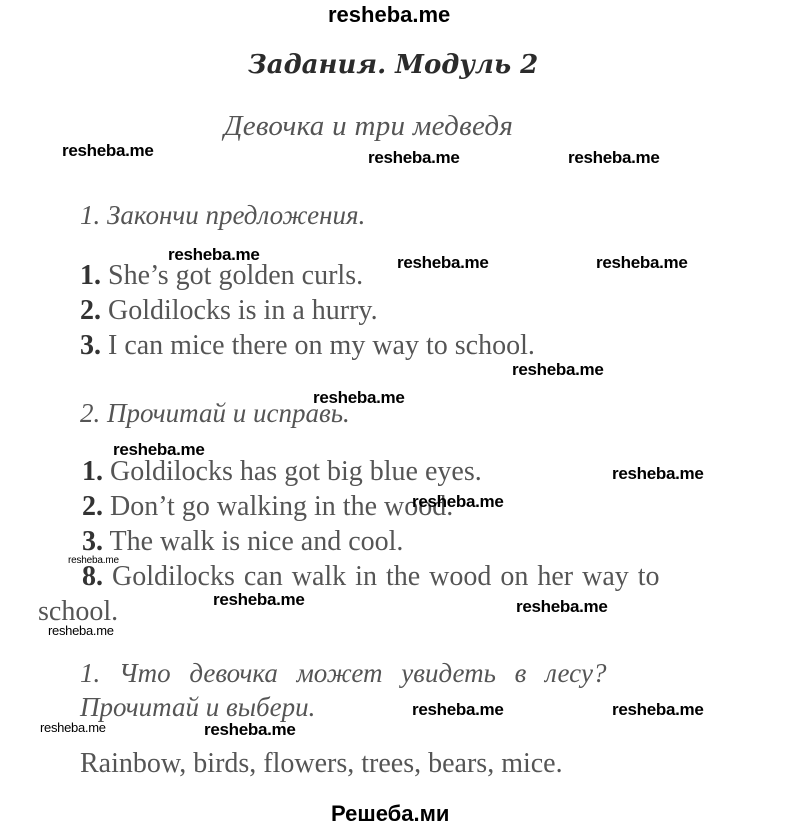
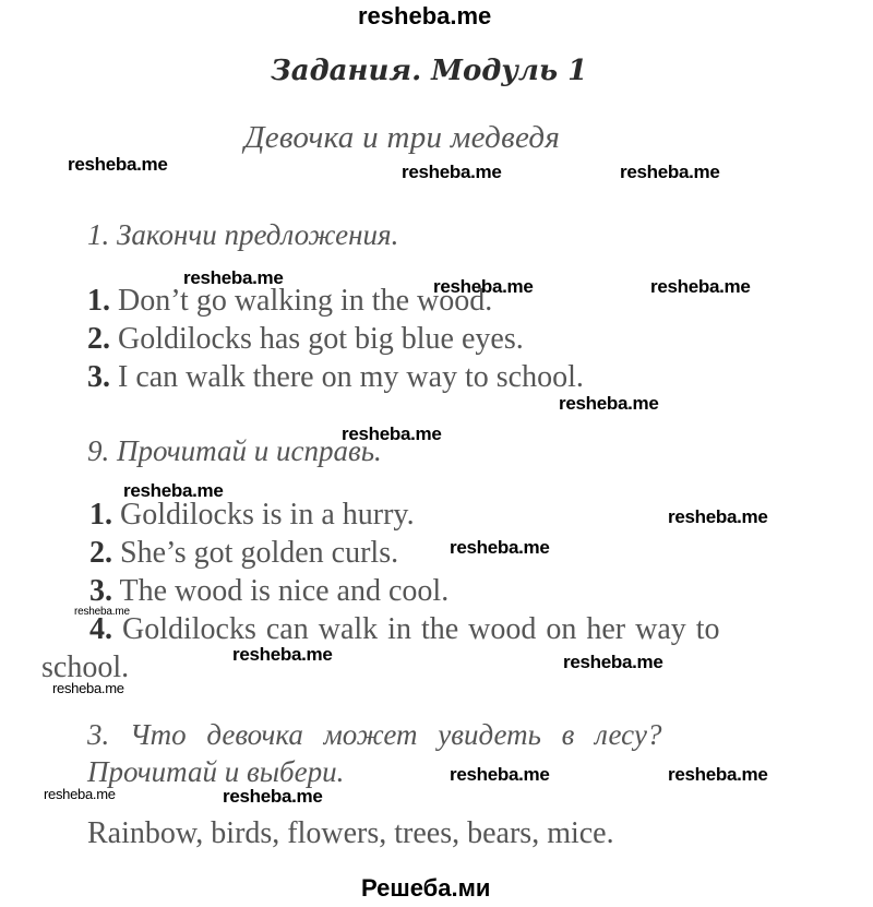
  resheba.me
- Задания. Модуль 2
+ Задания. Модуль 1
  Девочка и три медведя
  1. Закончи предложения.
- 1. She’s got golden curls.
+ 1. Don’t go walking in the wood.
- 2. Goldilocks is in a hurry.
+ 2. Goldilocks has got big blue eyes.
- 3. I can mice there on my way to school.
+ 3. I can walk there on my way to school.
- 2. Прочитай и исправь.
+ 9. Прочитай и исправь.
- 1. Goldilocks has got big blue eyes.
+ 1. Goldilocks is in a hurry.
- 2. Don’t go walking in the wood.
+ 2. She’s got golden curls.
- 3. The walk is nice and cool.
+ 3. The wood is nice and cool.
- 8. Goldilocks can walk in the wood on her way to
+ 4. Goldilocks can walk in the wood on her way to
  school.
- 1. Что девочка может увидеть в лесу?
+ 3. Что девочка может увидеть в лесу?
  Прочитай и выбери.
  Rainbow, birds, flowers, trees, bears, mice.
  resheba.me
  resheba.me
  resheba.me
  resheba.me
  resheba.me
  resheba.me
  resheba.me
  resheba.me
  resheba.me
  resheba.me
  resheba.me
  resheba.me
  resheba.me
  resheba.me
  resheba.me
  resheba.me
  resheba.me
  resheba.me
  resheba.me
  Решеба.ми
